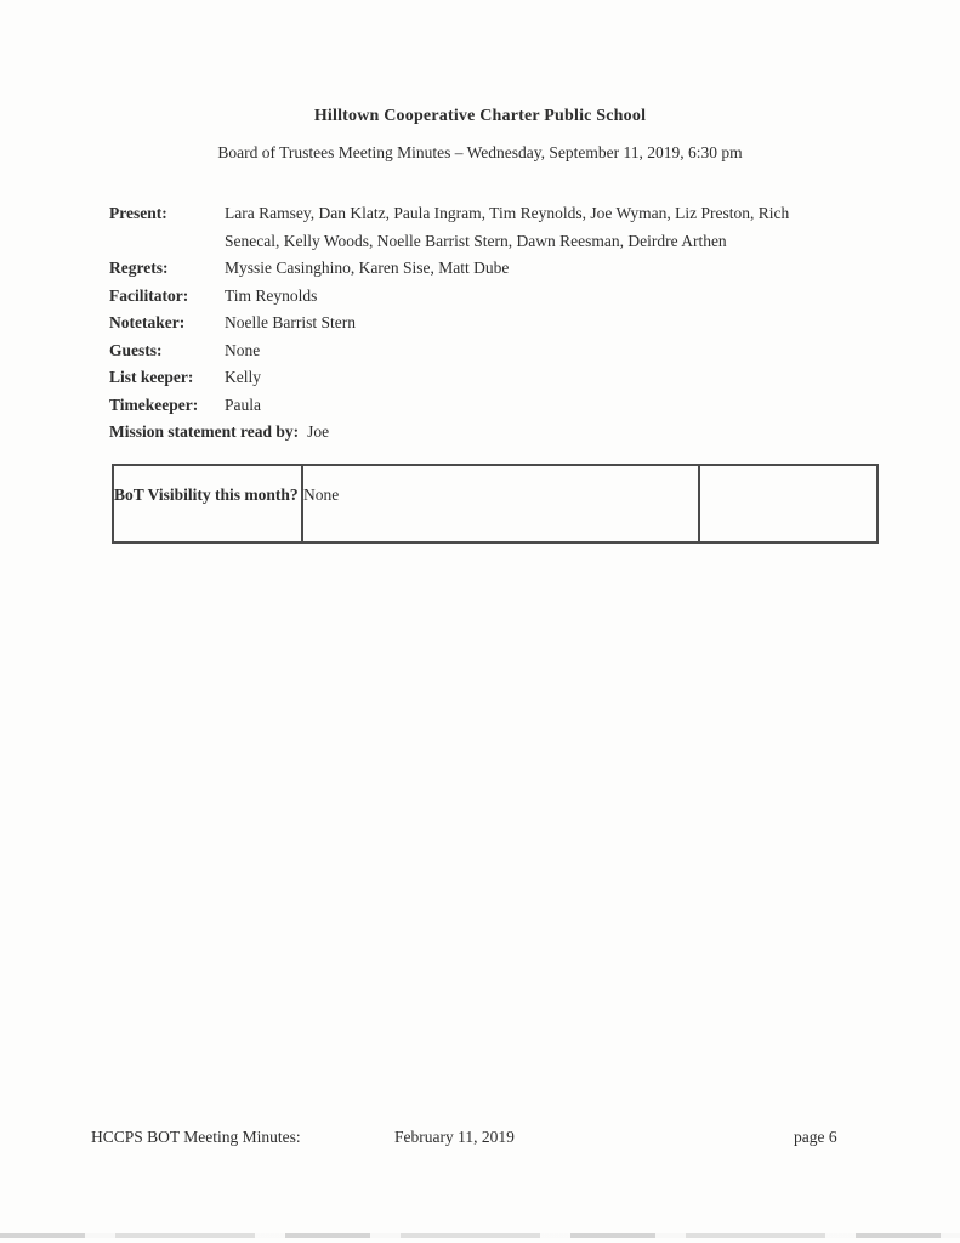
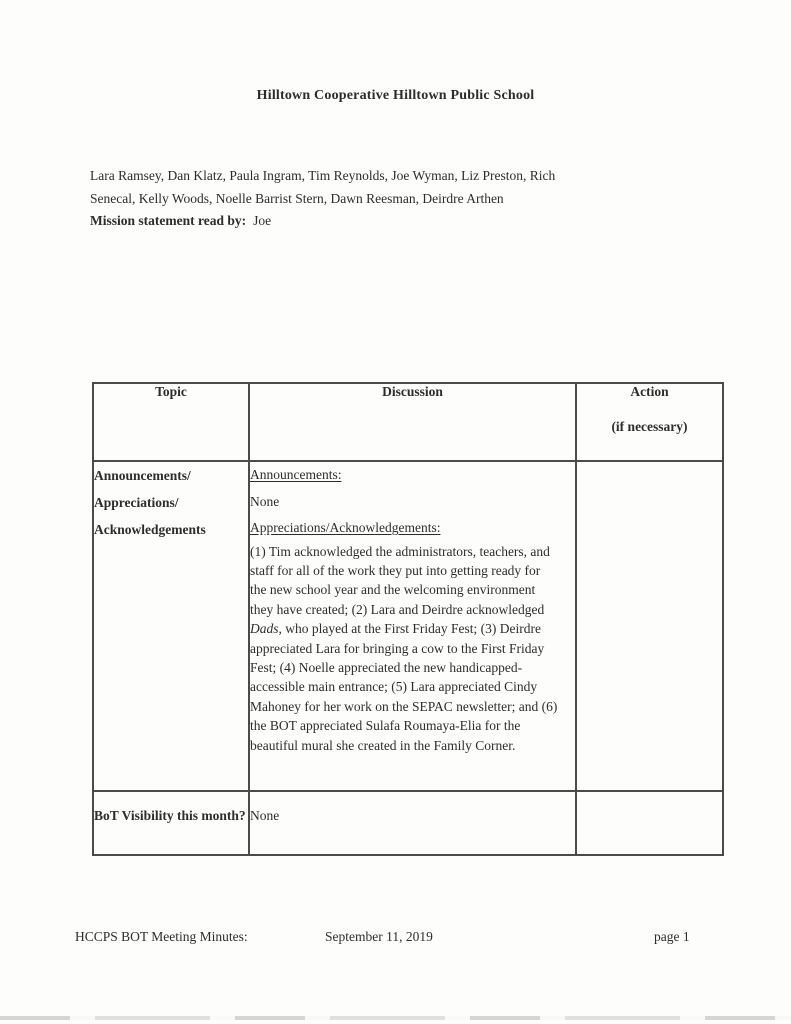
- Hilltown Cooperative Charter Public School
+ Hilltown Cooperative Hilltown Public School
- Board of Trustees Meeting Minutes – Wednesday, September 11, 2019, 6:30 pm
- Present:
  Lara Ramsey, Dan Klatz, Paula Ingram, Tim Reynolds, Joe Wyman, Liz Preston, Rich Senecal, Kelly Woods, Noelle Barrist Stern, Dawn Reesman, Deirdre Arthen
- Regrets:
- Myssie Casinghino, Karen Sise, Matt Dube
- Facilitator:
- Tim Reynolds
- Notetaker:
- Noelle Barrist Stern
- Guests:
- None
- List keeper:
- Kelly
- Timekeeper:
- Paula
  Mission statement read by: Joe
+ Topic	Discussion	Action (if necessary)
+ Announcements/ Appreciations/ Acknowledgements	Announcements: None Appreciations/Acknowledgements: (1) Tim acknowledged the administrators, teachers, and staff for all of the work they put into getting ready for the new school year and the welcoming environment they have created; (2) Lara and Deirdre acknowledged Dads, who played at the First Friday Fest; (3) Deirdre appreciated Lara for bringing a cow to the First Friday Fest; (4) Noelle appreciated the new handicapped-accessible main entrance; (5) Lara appreciated Cindy Mahoney for her work on the SEPAC newsletter; and (6) the BOT appreciated Sulafa Roumaya-Elia for the beautiful mural she created in the Family Corner.
  BoT Visibility this month?	None
  HCCPS BOT Meeting Minutes:
- February 11, 2019
+ September 11, 2019
- page 6
+ page 1
